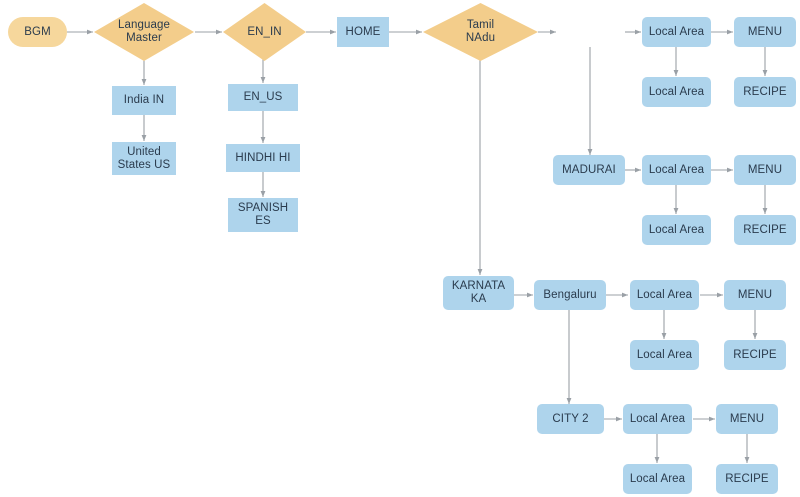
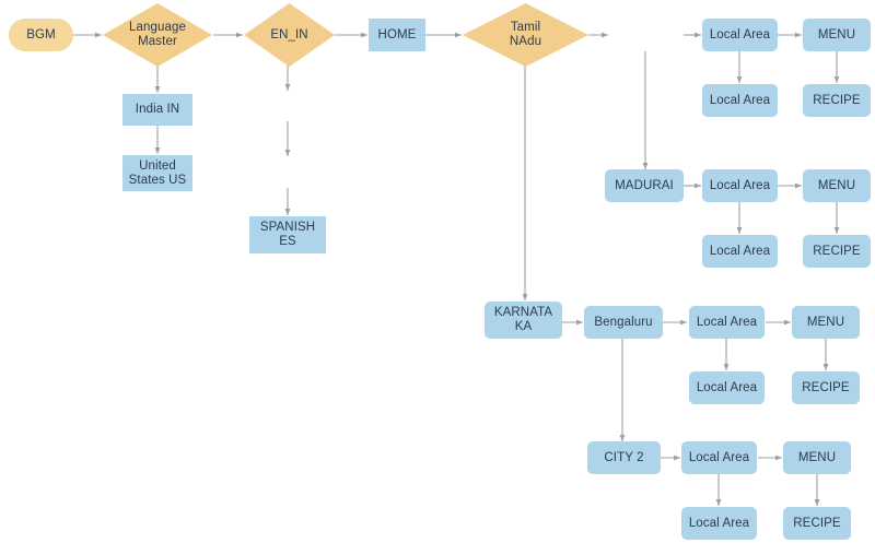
  BGM
  Language
  Master
  EN_IN
  HOME
  Tamil
  NAdu
  Local Area
  MENU
  India IN
  United
  States US
- EN_US
- HINDHI HI
  SPANISH
  ES
  Local Area
  RECIPE
  MADURAI
  Local Area
  MENU
  Local Area
  RECIPE
  KARNATA
  KA
  Bengaluru
  Local Area
  MENU
  Local Area
  RECIPE
  CITY 2
  Local Area
  MENU
  Local Area
  RECIPE
